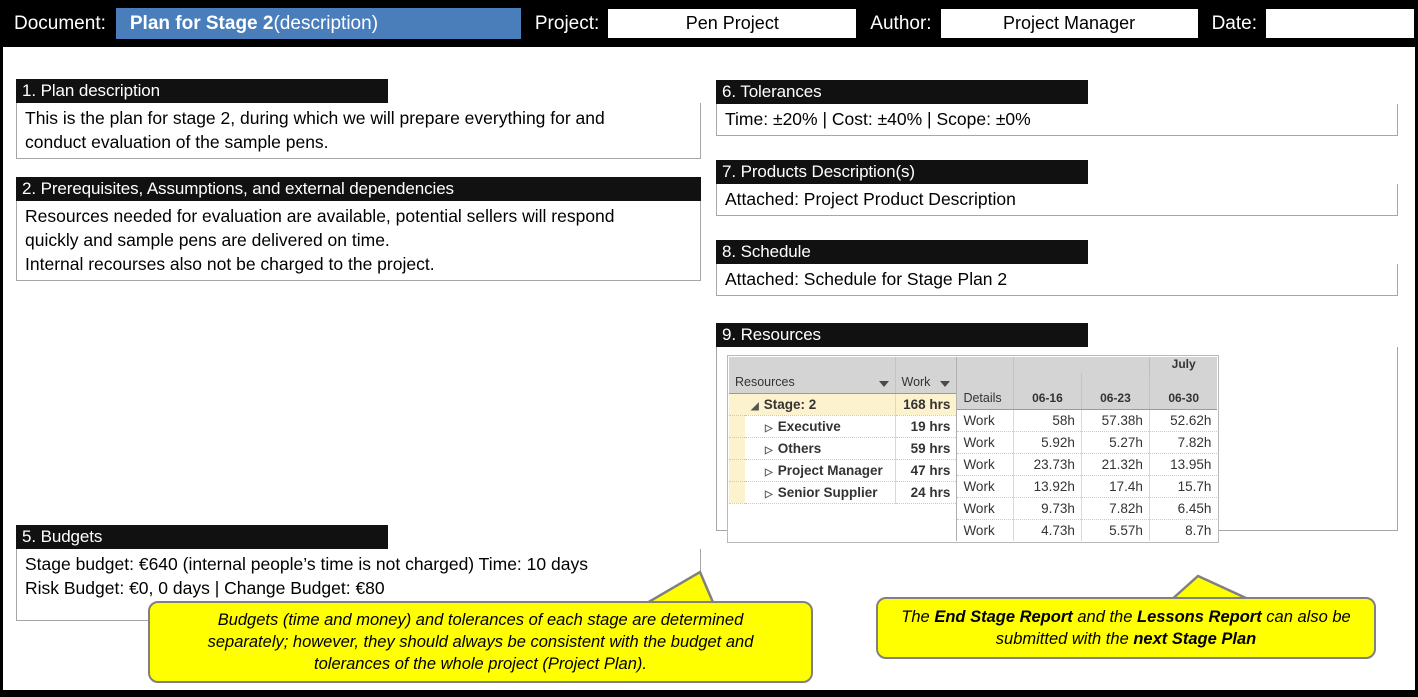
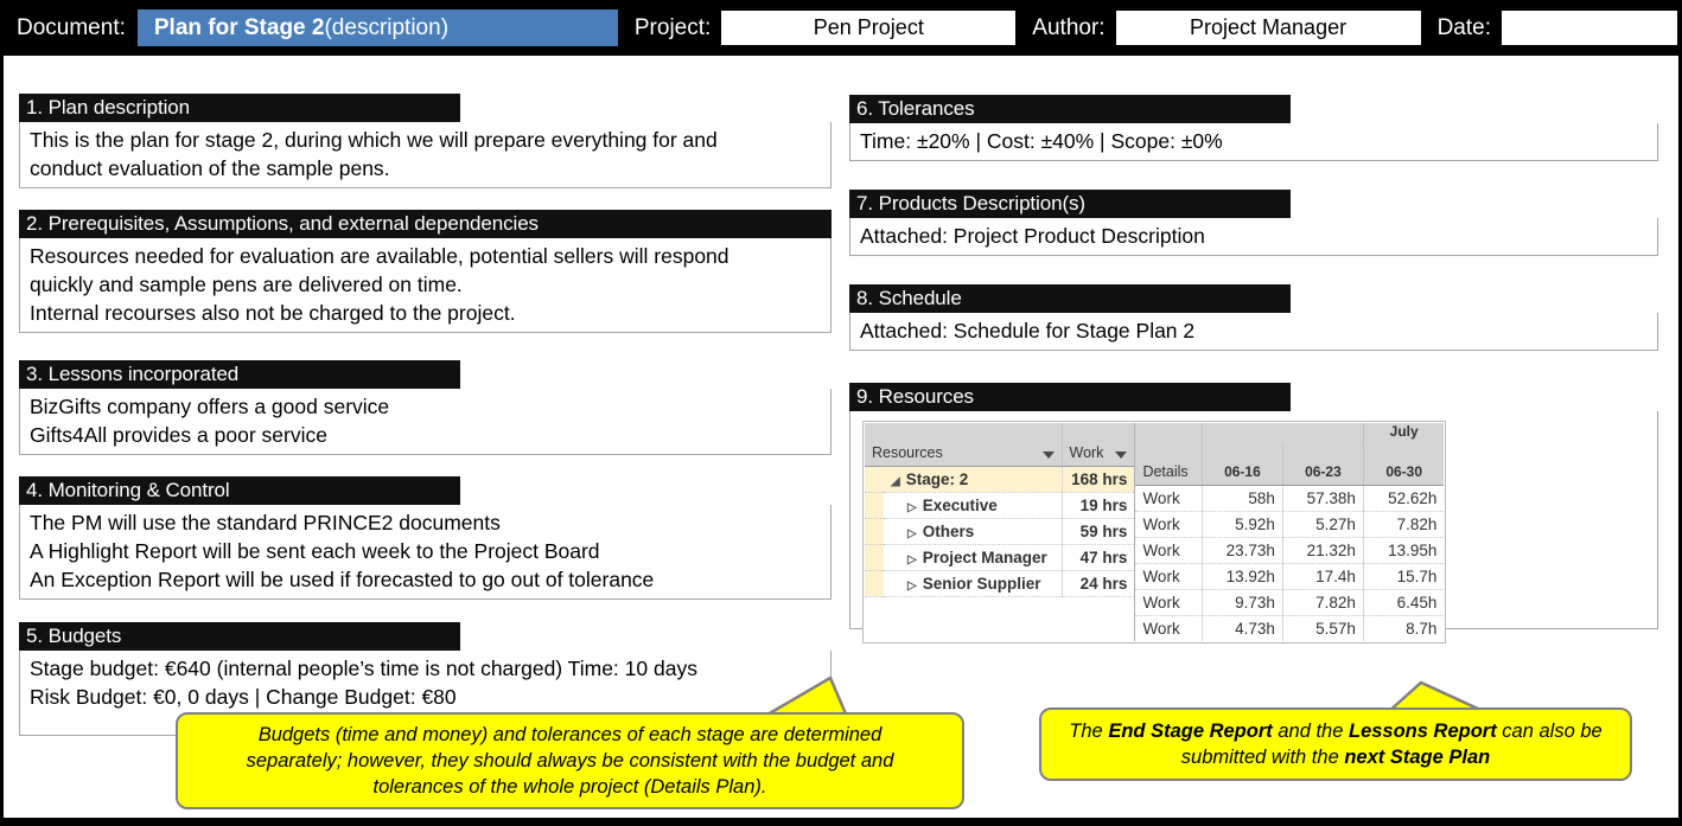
  Document:
  Plan for Stage 2
  (description)
  Project:
  Pen Project
  Author:
  Project Manager
  Date:
  1. Plan description
  This is the plan for stage 2, during which we will prepare everything for and
  conduct evaluation of the sample pens.
  2. Prerequisites, Assumptions, and external dependencies
  Resources needed for evaluation are available, potential sellers will respond
  quickly and sample pens are delivered on time.
  Internal recourses also not be charged to the project.
+ 3. Lessons incorporated
+ BizGifts company offers a good service
+ Gifts4All provides a poor service
+ 4. Monitoring & Control
+ The PM will use the standard PRINCE2 documents
+ A Highlight Report will be sent each week to the Project Board
+ An Exception Report will be used if forecasted to go out of tolerance
  5. Budgets
  Stage budget: €640 (internal people’s time is not charged) Time: 10 days
  Risk Budget: €0, 0 days | Change Budget: €80
  6. Tolerances
  Time: ±20% | Cost: ±40% | Scope: ±0%
  7. Products Description(s)
  Attached: Project Product Description
  8. Schedule
  Attached: Schedule for Stage Plan 2
  9. Resources
  Resources	Work
  	◢ Stage: 2	168 hrs
  	▷ Executive	19 hrs
  	▷ Others	59 hrs
  	▷ Project Manager	47 hrs
  	▷ Senior Supplier	24 hrs
  Details			July
  06-16	06-23	06-30
  Work	58h	57.38h	52.62h
  Work	5.92h	5.27h	7.82h
  Work	23.73h	21.32h	13.95h
  Work	13.92h	17.4h	15.7h
  Work	9.73h	7.82h	6.45h
  Work	4.73h	5.57h	8.7h
  Budgets (time and money) and tolerances of each stage are determined
  separately; however, they should always be consistent with the budget and
- tolerances of the whole project (Project Plan).
+ tolerances of the whole project (Details Plan).
  The End Stage Report and the Lessons Report can also be
  submitted with the next Stage Plan
